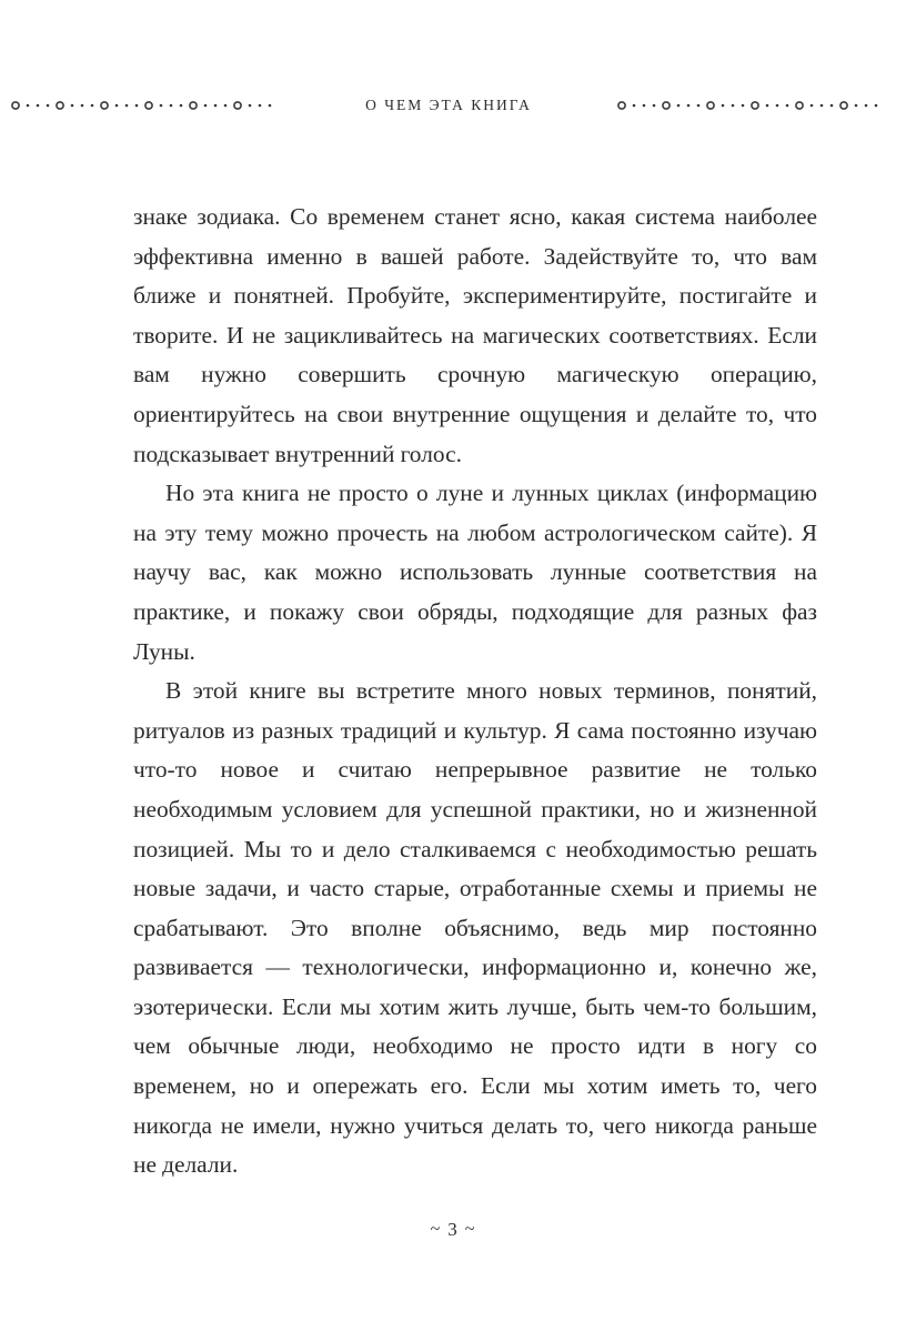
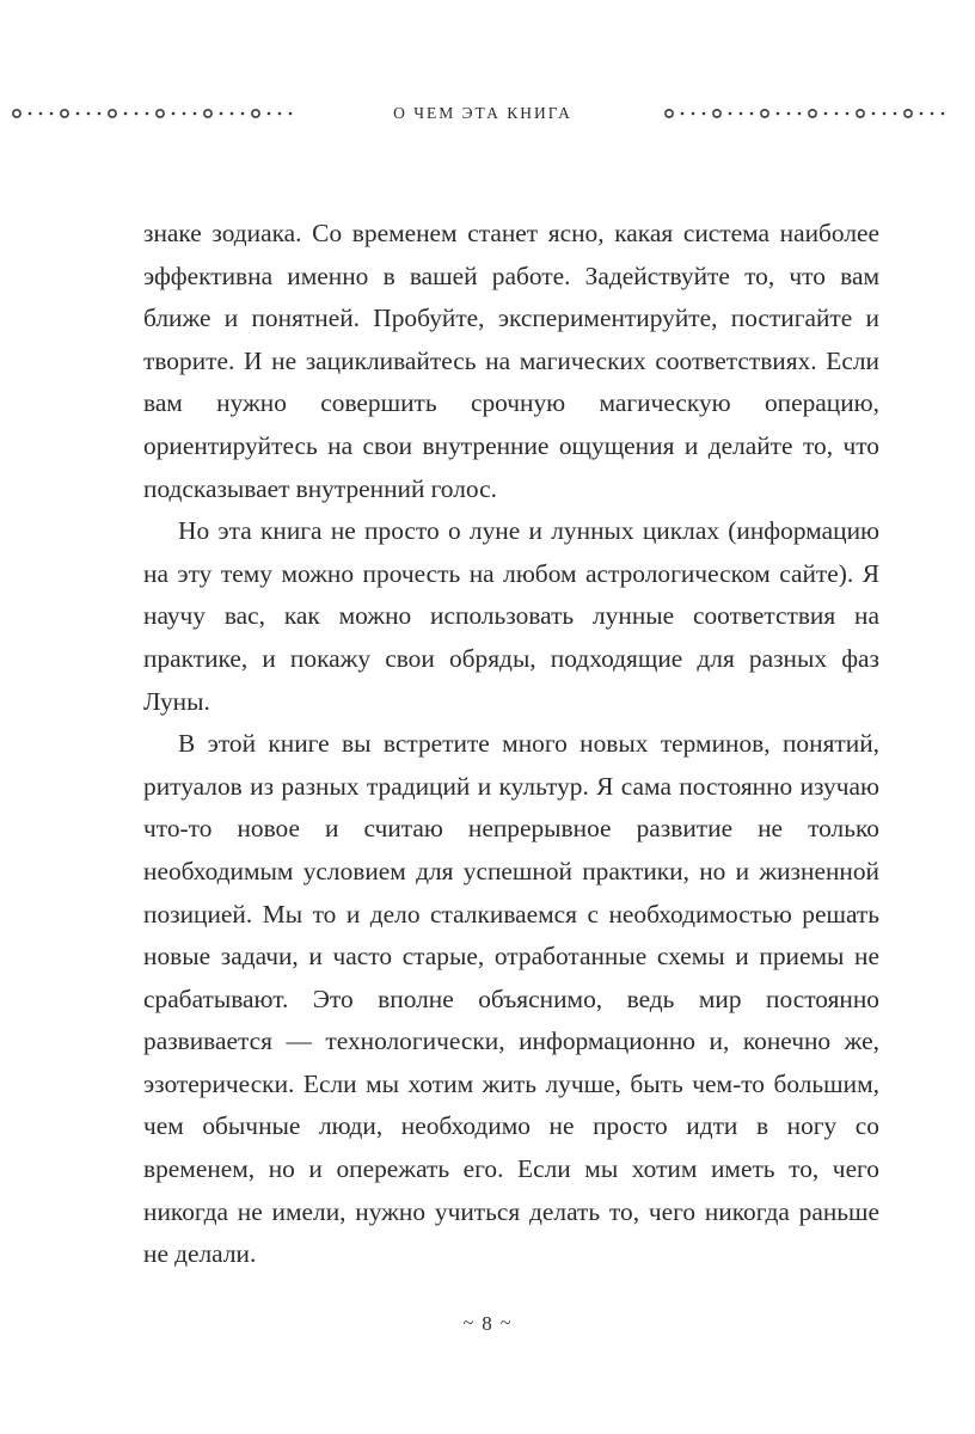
  О ЧЕМ ЭТА КНИГА
  знаке зодиака. Со временем станет ясно, какая система наиболее эффективна именно в вашей работе. Задействуйте то, что вам ближе и понятней. Пробуйте, экспериментируйте, постигайте и творите. И не зацикливайтесь на магических соответствиях. Если вам нужно совершить срочную магическую операцию, ориентируйтесь на свои внутренние ощущения и делайте то, что подсказывает внутренний голос.
  Но эта книга не просто о луне и лунных циклах (информацию на эту тему можно прочесть на любом астрологическом сайте). Я научу вас, как можно использовать лунные соответствия на практике, и покажу свои обряды, подходящие для разных фаз Луны.
  В этой книге вы встретите много новых терминов, понятий, ритуалов из разных традиций и культур. Я сама постоянно изучаю что-то новое и считаю непрерывное развитие не только необходимым условием для успешной практики, но и жизненной позицией. Мы то и дело сталкиваемся с необходимостью решать новые задачи, и часто старые, отработанные схемы и приемы не срабатывают. Это вполне объяснимо, ведь мир постоянно развивается — технологически, информационно и, конечно же, эзотерически. Если мы хотим жить лучше, быть чем-то большим, чем обычные люди, необходимо не просто идти в ногу со временем, но и опережать его. Если мы хотим иметь то, чего никогда не имели, нужно учиться делать то, чего никогда раньше не делали.
- ~ 3 ~
+ ~ 8 ~
